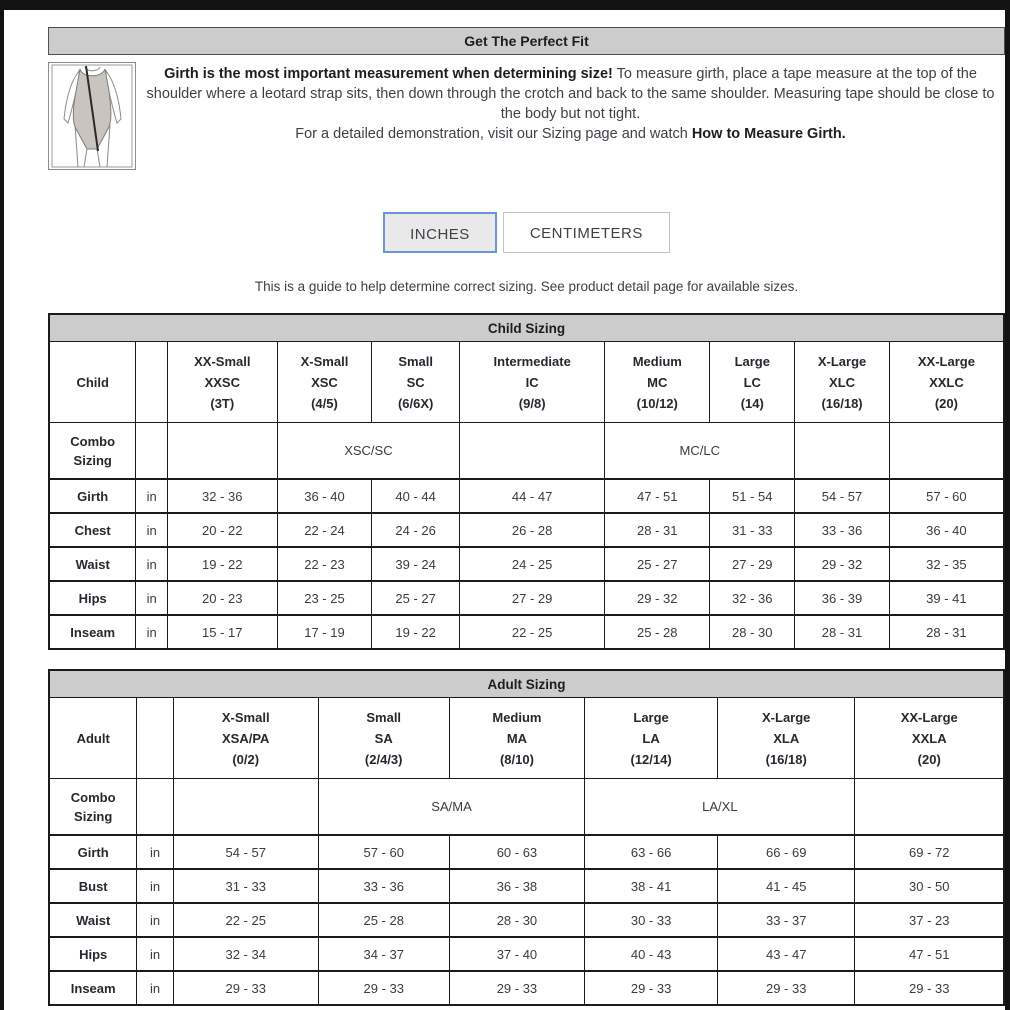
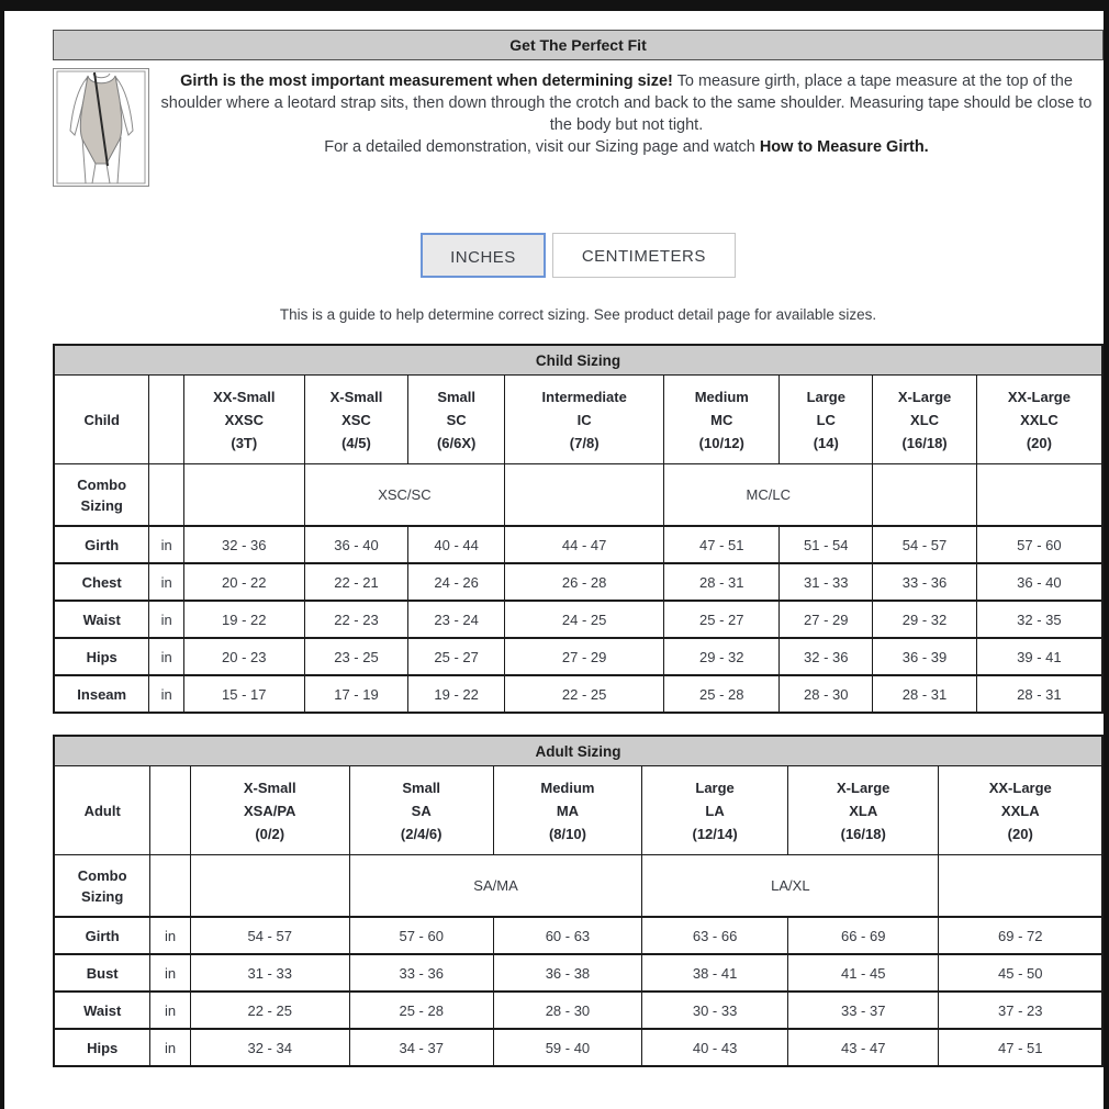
  Get The Perfect Fit
  Girth is the most important measurement when determining size! To measure girth, place a tape measure at the top of the shoulder where a leotard strap sits, then down through the crotch and back to the same shoulder. Measuring tape should be close to the body but not tight.
  For a detailed demonstration, visit our Sizing page and watch How to Measure Girth.
  INCHES CENTIMETERS
  This is a guide to help determine correct sizing. See product detail page for available sizes.
  Child Sizing
- Child		XX-SmallXXSC(3T)	X-SmallXSC(4/5)	SmallSC(6/6X)	IntermediateIC(9/8)	MediumMC(10/12)	LargeLC(14)	X-LargeXLC(16/18)	XX-LargeXXLC(20)
+ Child		XX-SmallXXSC(3T)	X-SmallXSC(4/5)	SmallSC(6/6X)	IntermediateIC(7/8)	MediumMC(10/12)	LargeLC(14)	X-LargeXLC(16/18)	XX-LargeXXLC(20)
  Combo Sizing			XSC/SC		MC/LC
  Girth	in	32 - 36	36 - 40	40 - 44	44 - 47	47 - 51	51 - 54	54 - 57	57 - 60
- Chest	in	20 - 22	22 - 24	24 - 26	26 - 28	28 - 31	31 - 33	33 - 36	36 - 40
+ Chest	in	20 - 22	22 - 21	24 - 26	26 - 28	28 - 31	31 - 33	33 - 36	36 - 40
- Waist	in	19 - 22	22 - 23	39 - 24	24 - 25	25 - 27	27 - 29	29 - 32	32 - 35
+ Waist	in	19 - 22	22 - 23	23 - 24	24 - 25	25 - 27	27 - 29	29 - 32	32 - 35
  Hips	in	20 - 23	23 - 25	25 - 27	27 - 29	29 - 32	32 - 36	36 - 39	39 - 41
  Inseam	in	15 - 17	17 - 19	19 - 22	22 - 25	25 - 28	28 - 30	28 - 31	28 - 31
  Adult Sizing
- Adult		X-SmallXSA/PA(0/2)	SmallSA(2/4/3)	MediumMA(8/10)	LargeLA(12/14)	X-LargeXLA(16/18)	XX-LargeXXLA(20)
+ Adult		X-SmallXSA/PA(0/2)	SmallSA(2/4/6)	MediumMA(8/10)	LargeLA(12/14)	X-LargeXLA(16/18)	XX-LargeXXLA(20)
  Combo Sizing			SA/MA	LA/XL
  Girth	in	54 - 57	57 - 60	60 - 63	63 - 66	66 - 69	69 - 72
- Bust	in	31 - 33	33 - 36	36 - 38	38 - 41	41 - 45	30 - 50
+ Bust	in	31 - 33	33 - 36	36 - 38	38 - 41	41 - 45	45 - 50
  Waist	in	22 - 25	25 - 28	28 - 30	30 - 33	33 - 37	37 - 23
- Hips	in	32 - 34	34 - 37	37 - 40	40 - 43	43 - 47	47 - 51
+ Hips	in	32 - 34	34 - 37	59 - 40	40 - 43	43 - 47	47 - 51
- Inseam	in	29 - 33	29 - 33	29 - 33	29 - 33	29 - 33	29 - 33
